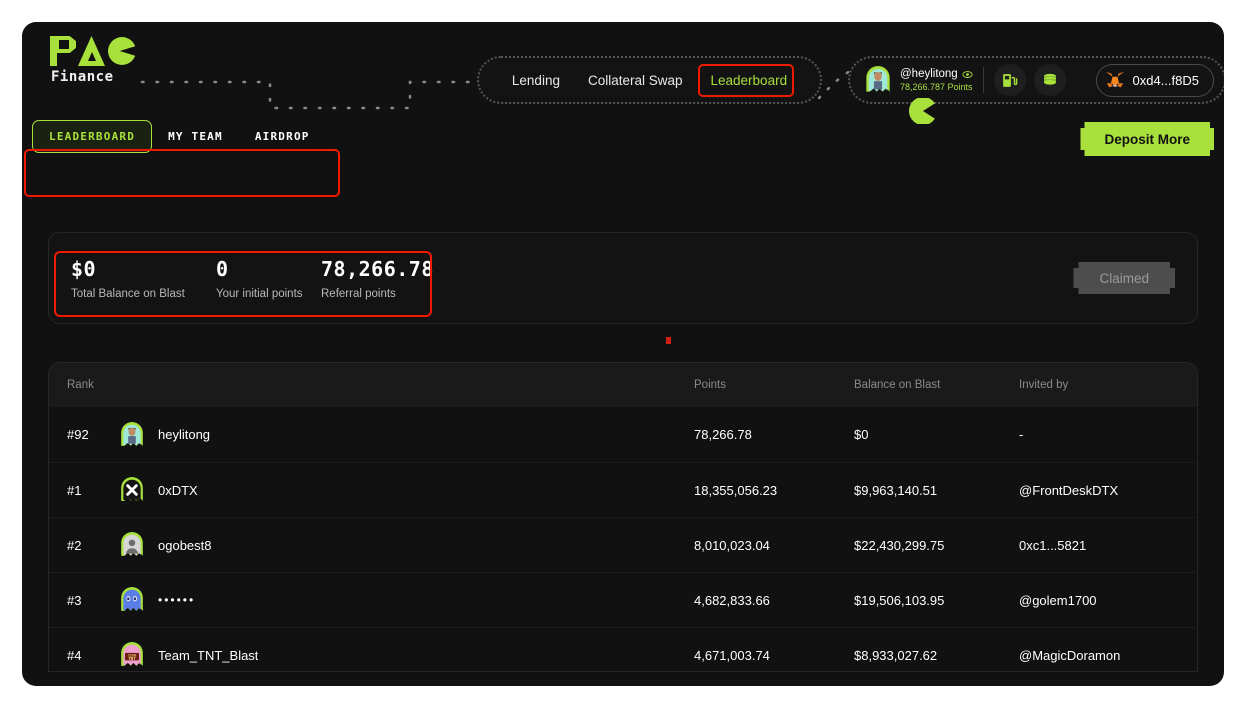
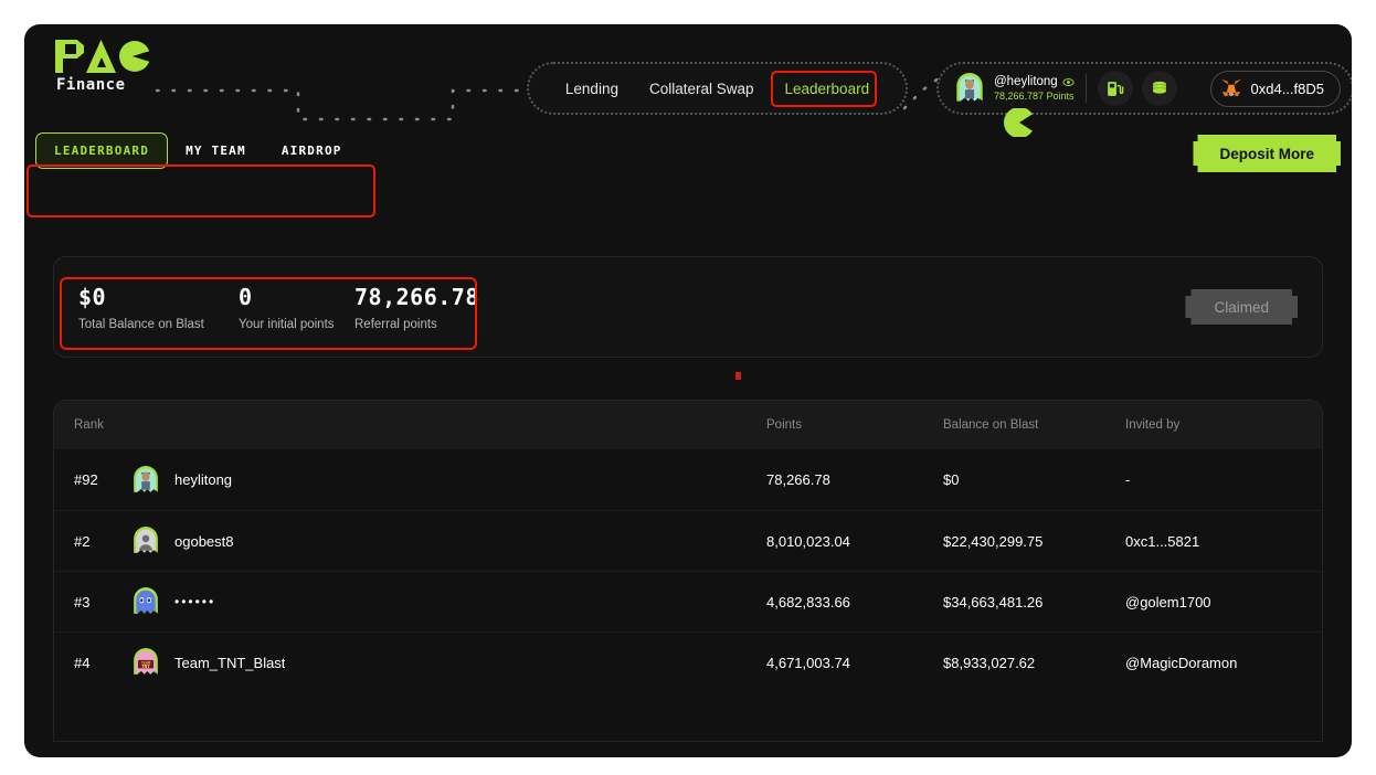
  Finance
  Lending
  Collateral Swap
  Leaderboard
  @heylitong
  78,266.787 Points
  0xd4...f8D5
  LEADERBOARD
  MY TEAM
  AIRDROP
  Deposit More
  $0
  Total Balance on Blast
  0
  Your initial points
  78,266.78
  Referral points
  Claimed
  Rank
  Points
  Balance on Blast
  Invited by
  #92
  heylitong
  78,266.78
  $0
  -
- #1
- 0xDTX
- 18,355,056.23
- $9,963,140.51
- @FrontDeskDTX
  #2
  ogobest8
  8,010,023.04
  $22,430,299.75
  0xc1...5821
  #3
  ••••••
  4,682,833.66
- $19,506,103.95
+ $34,663,481.26
  @golem1700
  #4
  Team_TNT_Blast
  4,671,003.74
  $8,933,027.62
  @MagicDoramon
